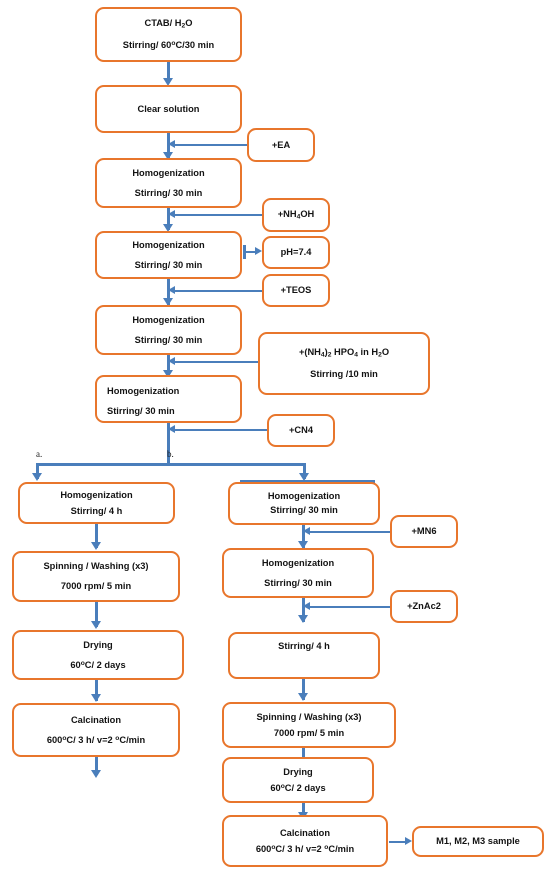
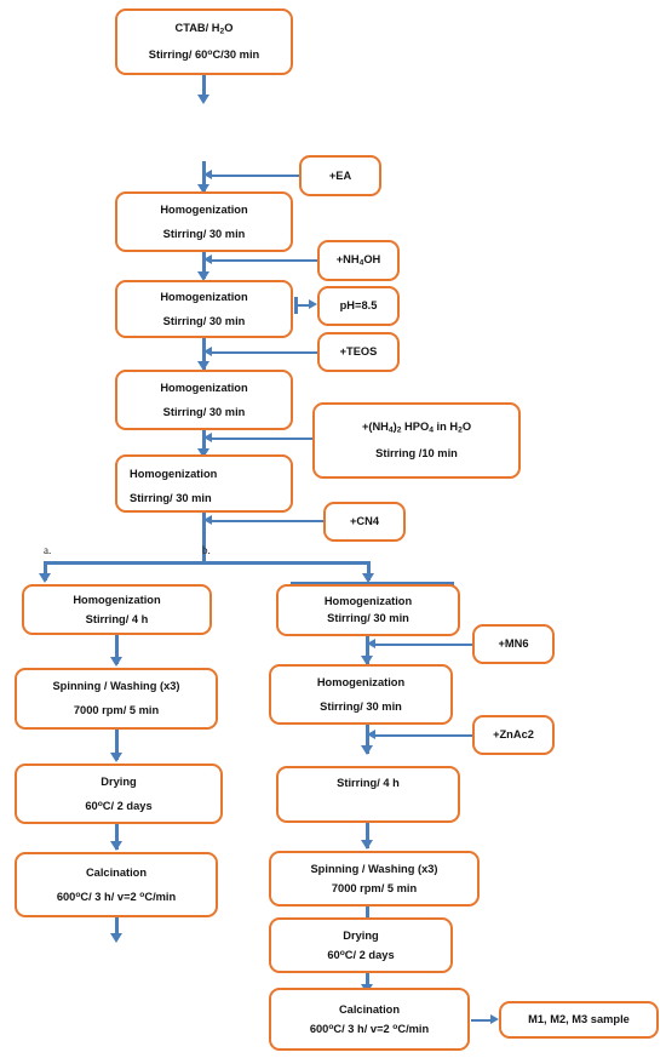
  CTAB/ H O
  Stirring/ 60 C/30 min
- Clear solution
  +EA
  Homogenization
  Stirring/ 30 min
  +NH OH
  Homogenization
  Stirring/ 30 min
- pH=7.4
+ pH=8.5
  +TEOS
  Homogenization
  Stirring/ 30 min
  +(NH ) HPO in H O
  Stirring /10 min
  Homogenization
  Stirring/ 30 min
  +CN4
  a.
  b.
  Homogenization
  Stirring/ 4 h
  Spinning / Washing (x3)
  7000 rpm/ 5 min
  Drying
  60 C/ 2 days
  Calcination
  600 C/ 3 h/ v=2 C/min
  Homogenization
  Stirring/ 30 min
  +MN6
  Homogenization
  Stirring/ 30 min
  +ZnAc2
  Stirring/ 4 h
  Spinning / Washing (x3)
  7000 rpm/ 5 min
  Drying
  60 C/ 2 days
  Calcination
  600 C/ 3 h/ v=2 C/min
  M1, M2, M3 sample
